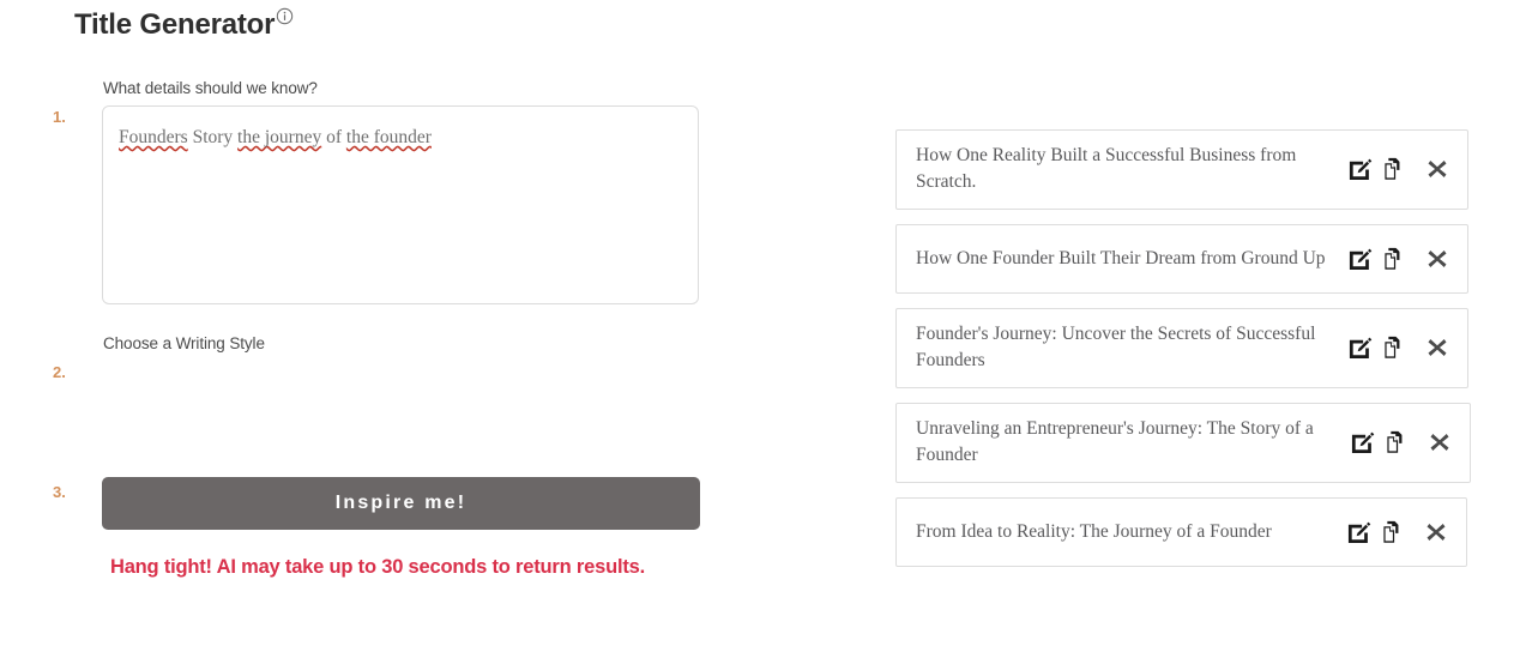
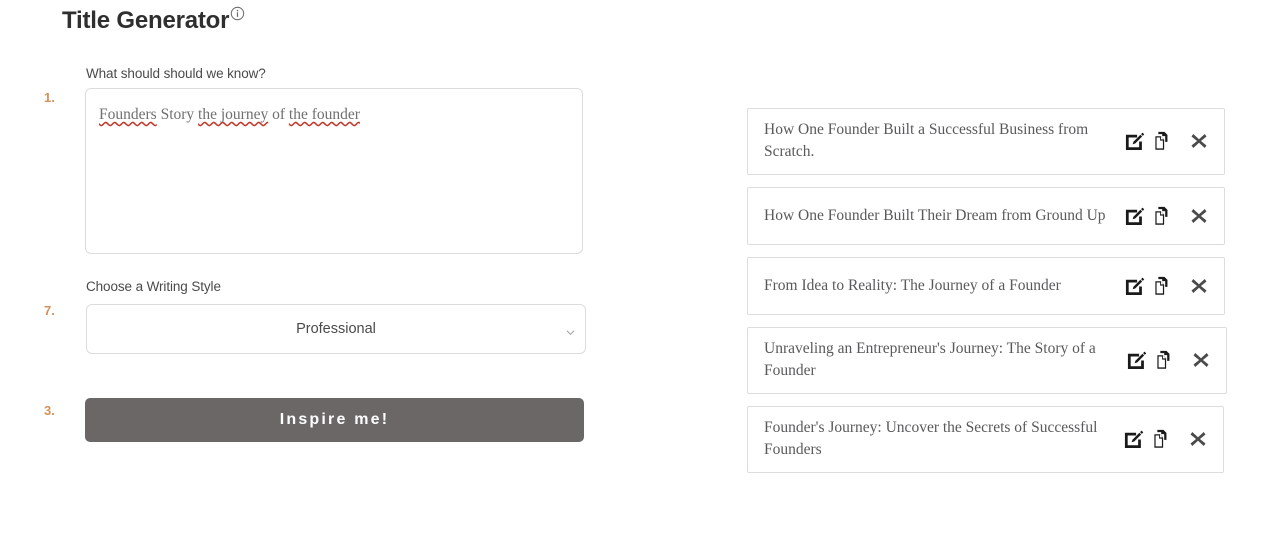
  Title Generator
  1.
- 2.
+ 7.
  3.
- What details should we know?
+ What should should we know?
  Founders Story the journey of the founder
  Choose a Writing Style
+ Professional
  Inspire me!
- Hang tight! AI may take up to 30 seconds to return results.
- How One Reality Built a Successful Business from Scratch.
+ How One Founder Built a Successful Business from Scratch.
  How One Founder Built Their Dream from Ground Up
- Founder's Journey: Uncover the Secrets of Successful Founders
+ From Idea to Reality: The Journey of a Founder
  Unraveling an Entrepreneur's Journey: The Story of a Founder
- From Idea to Reality: The Journey of a Founder
+ Founder's Journey: Uncover the Secrets of Successful Founders
